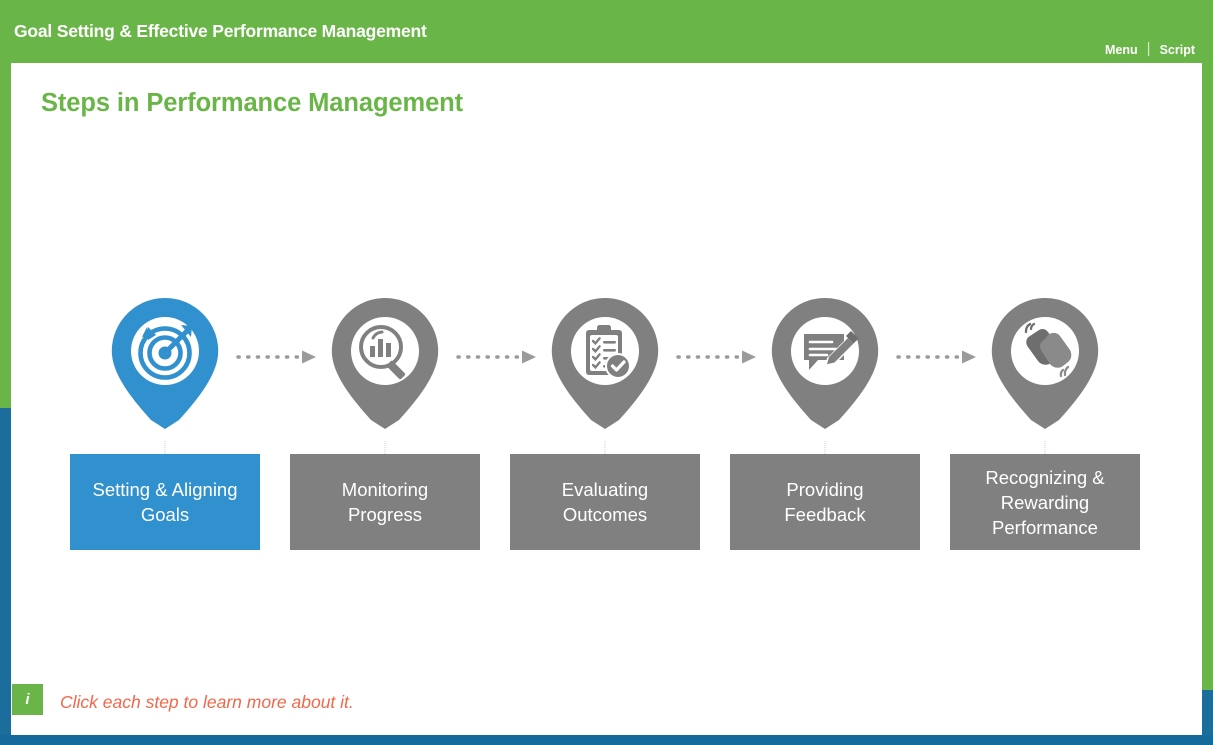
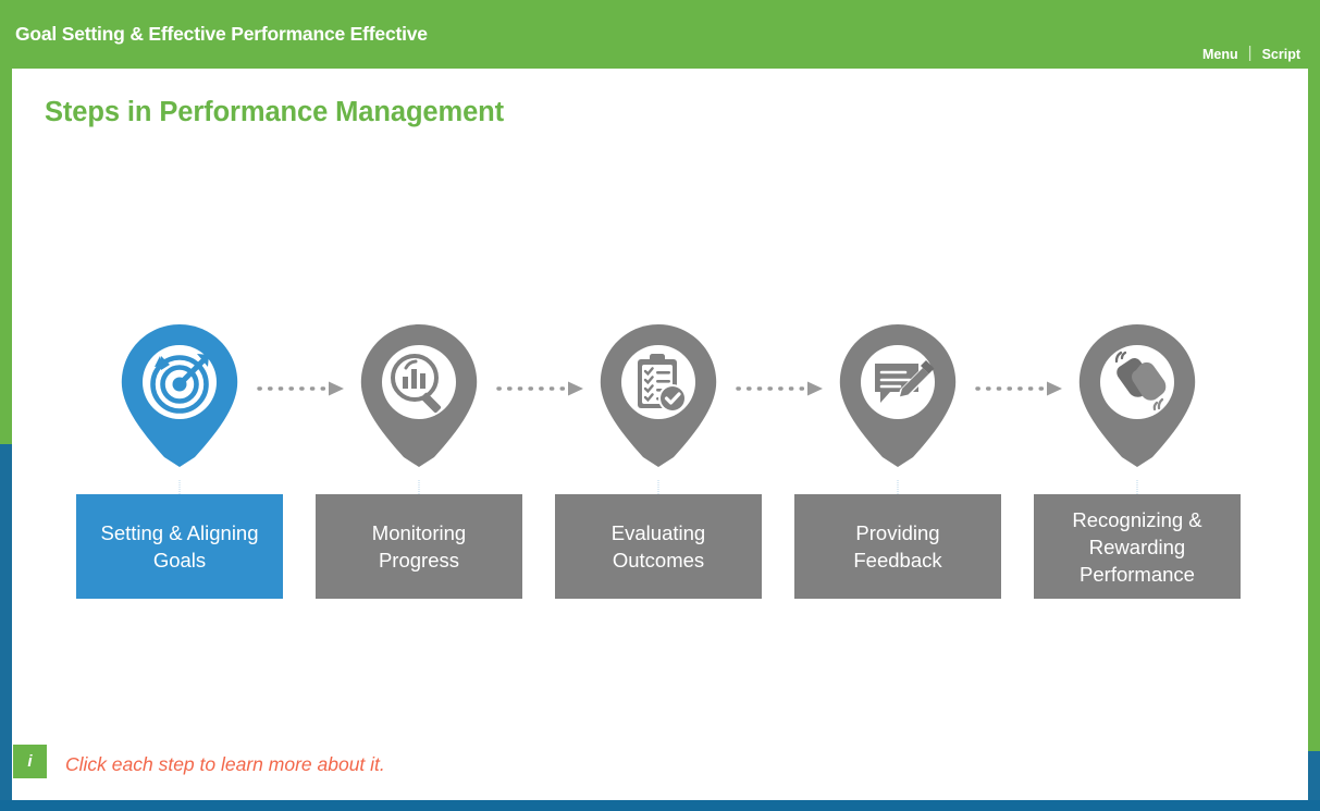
- Goal Setting & Effective Performance Management
+ Goal Setting & Effective Performance Effective
  Menu
  |
  Script
  Steps in Performance Management
  Setting & Aligning
  Goals
  Monitoring
  Progress
  Evaluating
  Outcomes
  Providing
  Feedback
  Recognizing &
  Rewarding
  Performance
  i
  Click each step to learn more about it.
